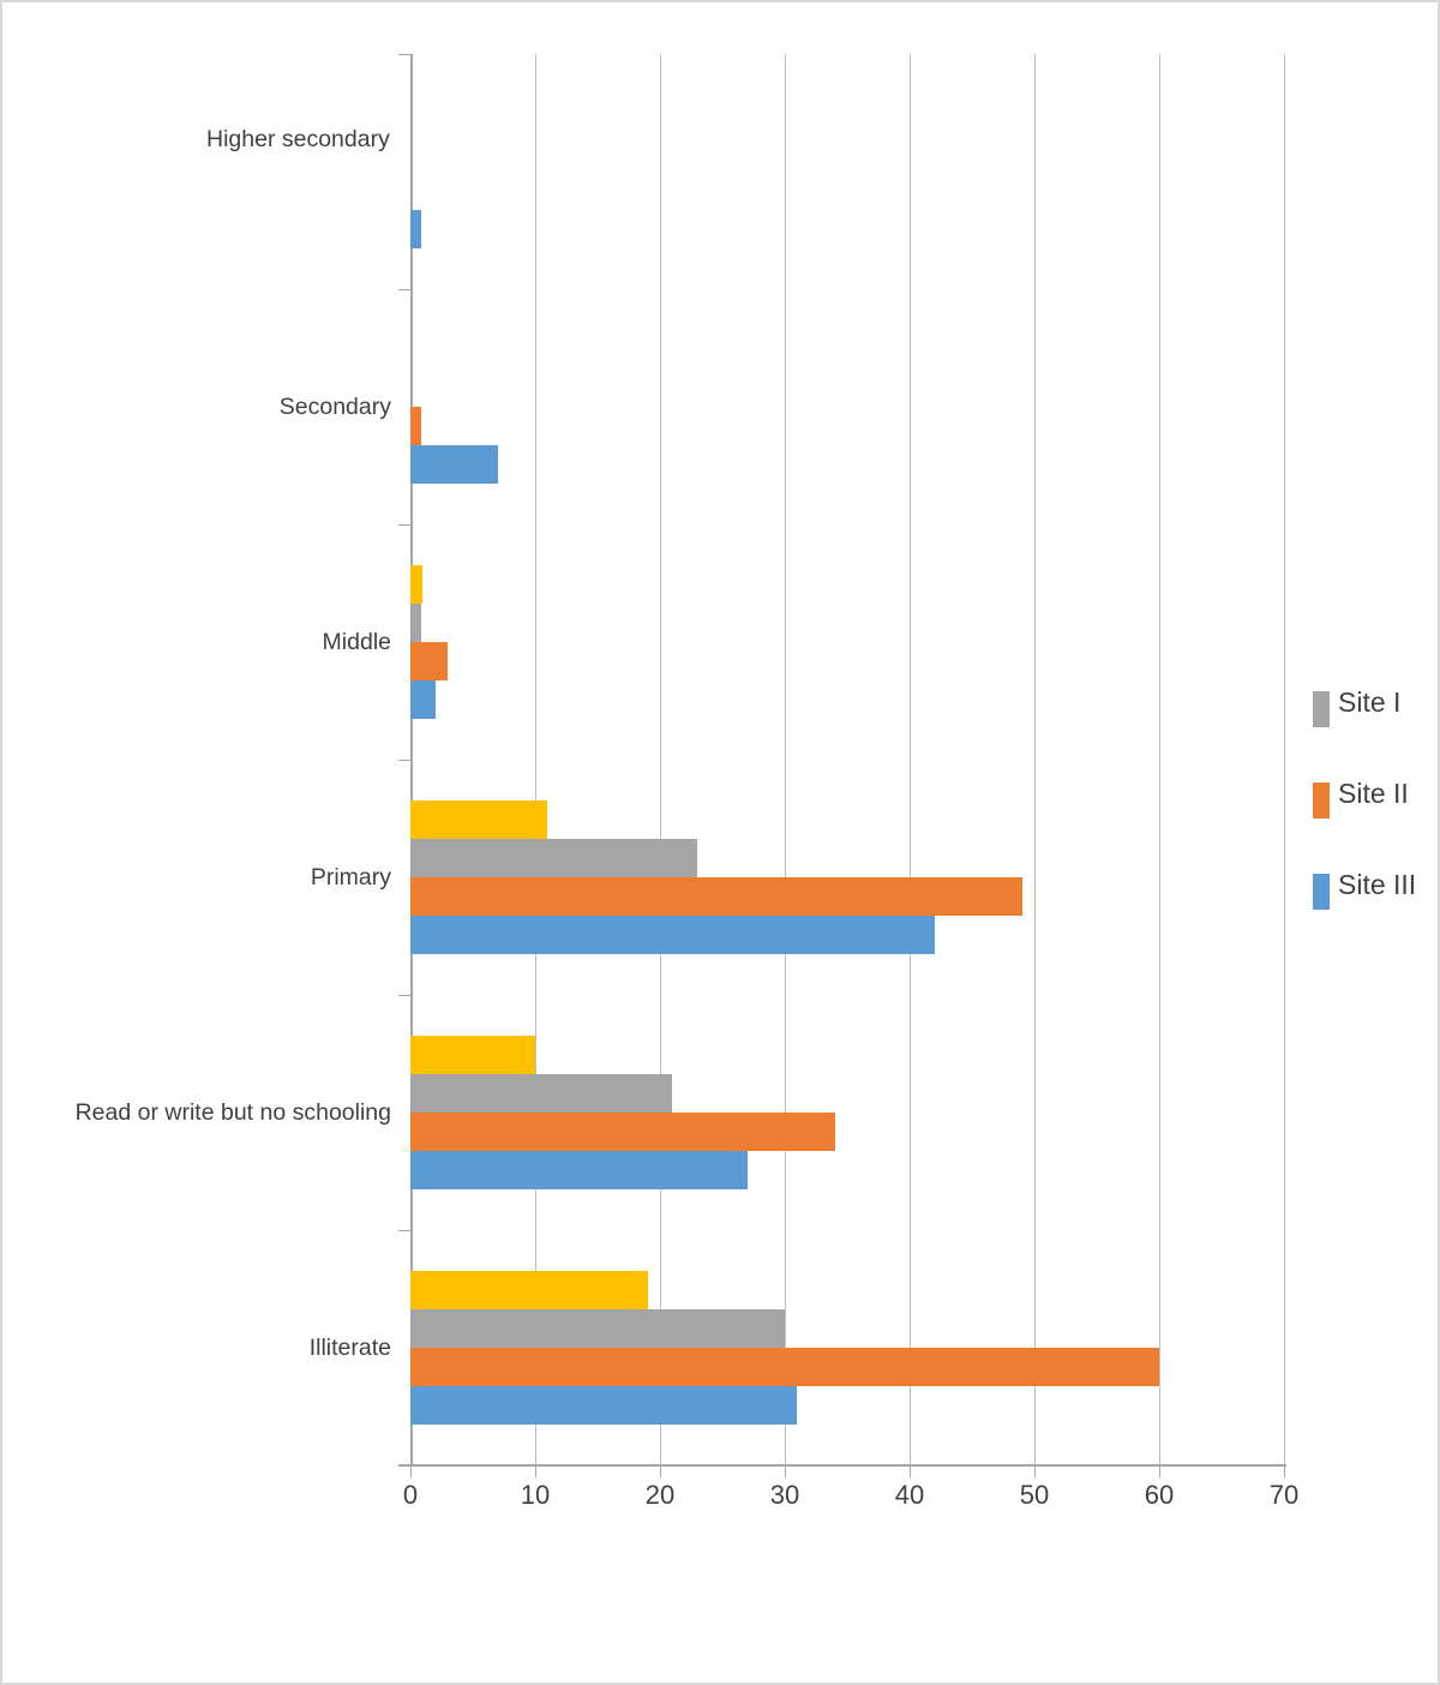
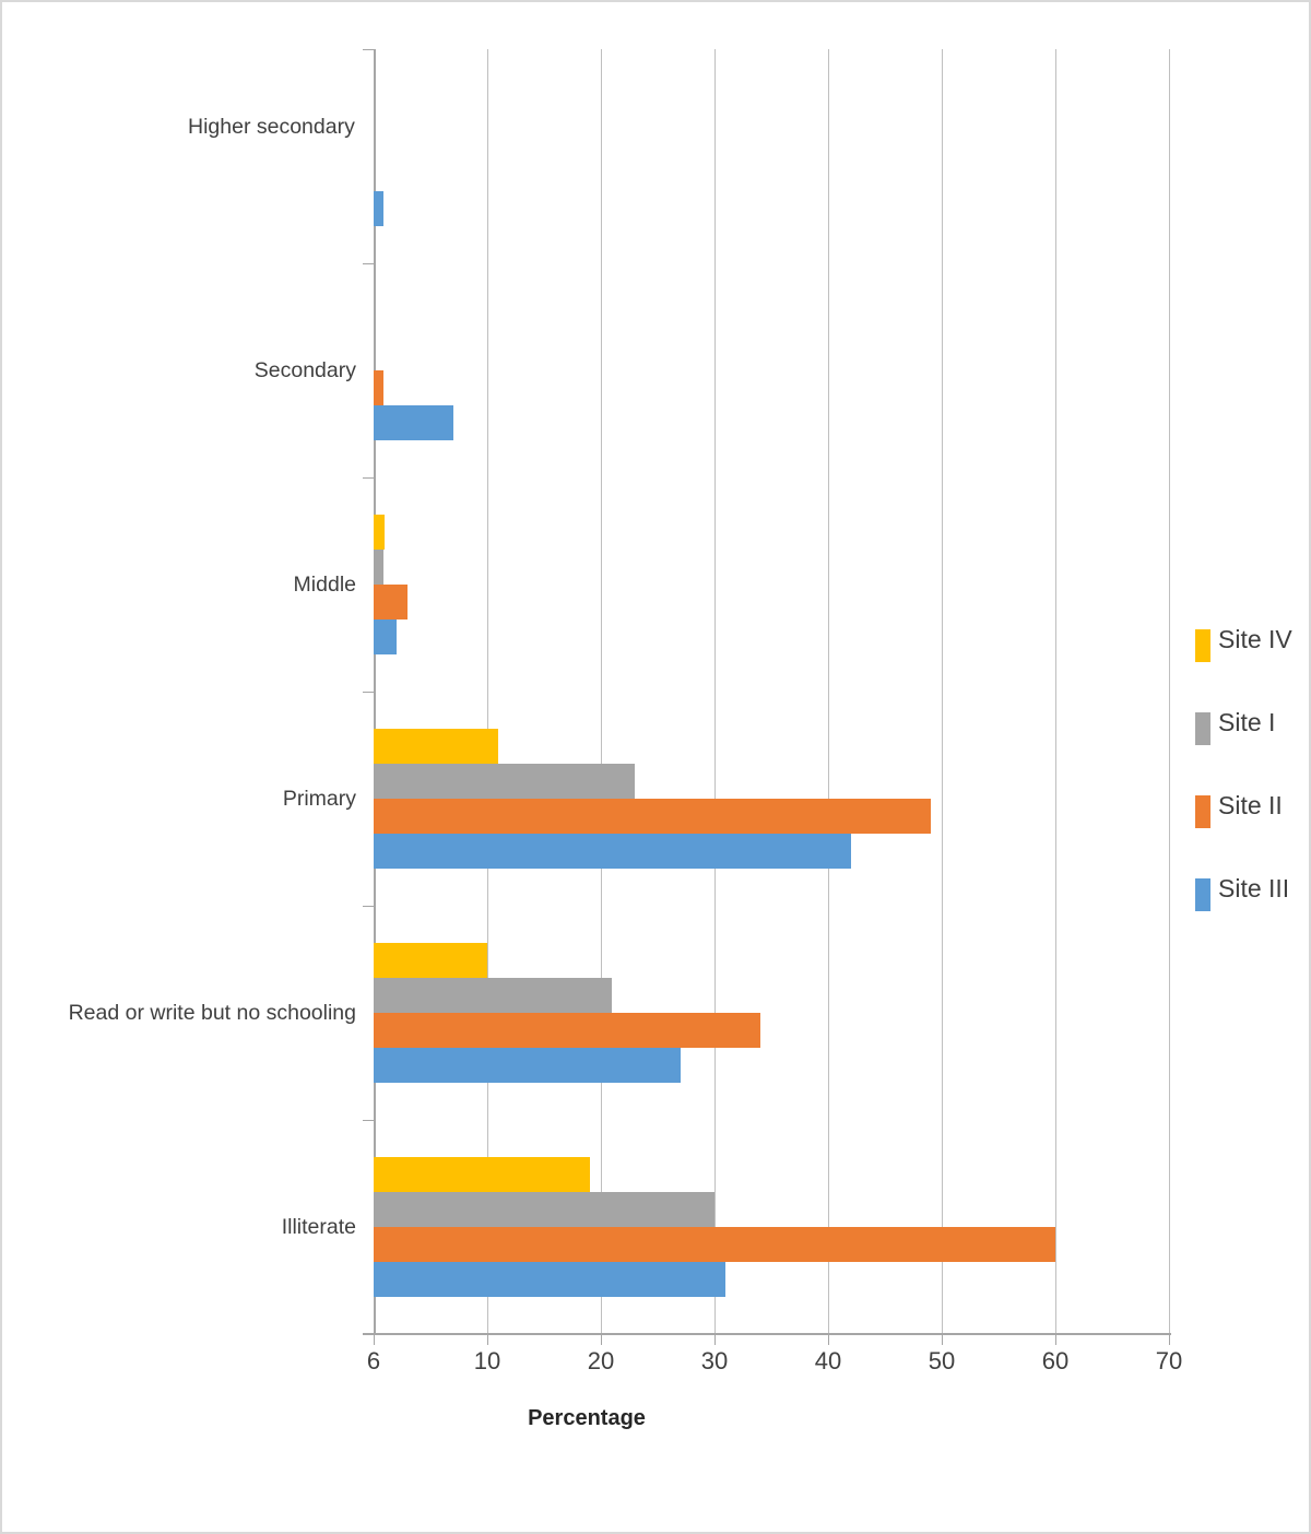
  Higher secondary
  Secondary
  Middle
  Primary
  Read or write but no schooling
  Illiterate
- 0
+ 6
  10
  20
  30
  40
  50
  60
  70
+ Percentage
+ Site IV
  Site I
  Site II
  Site III
